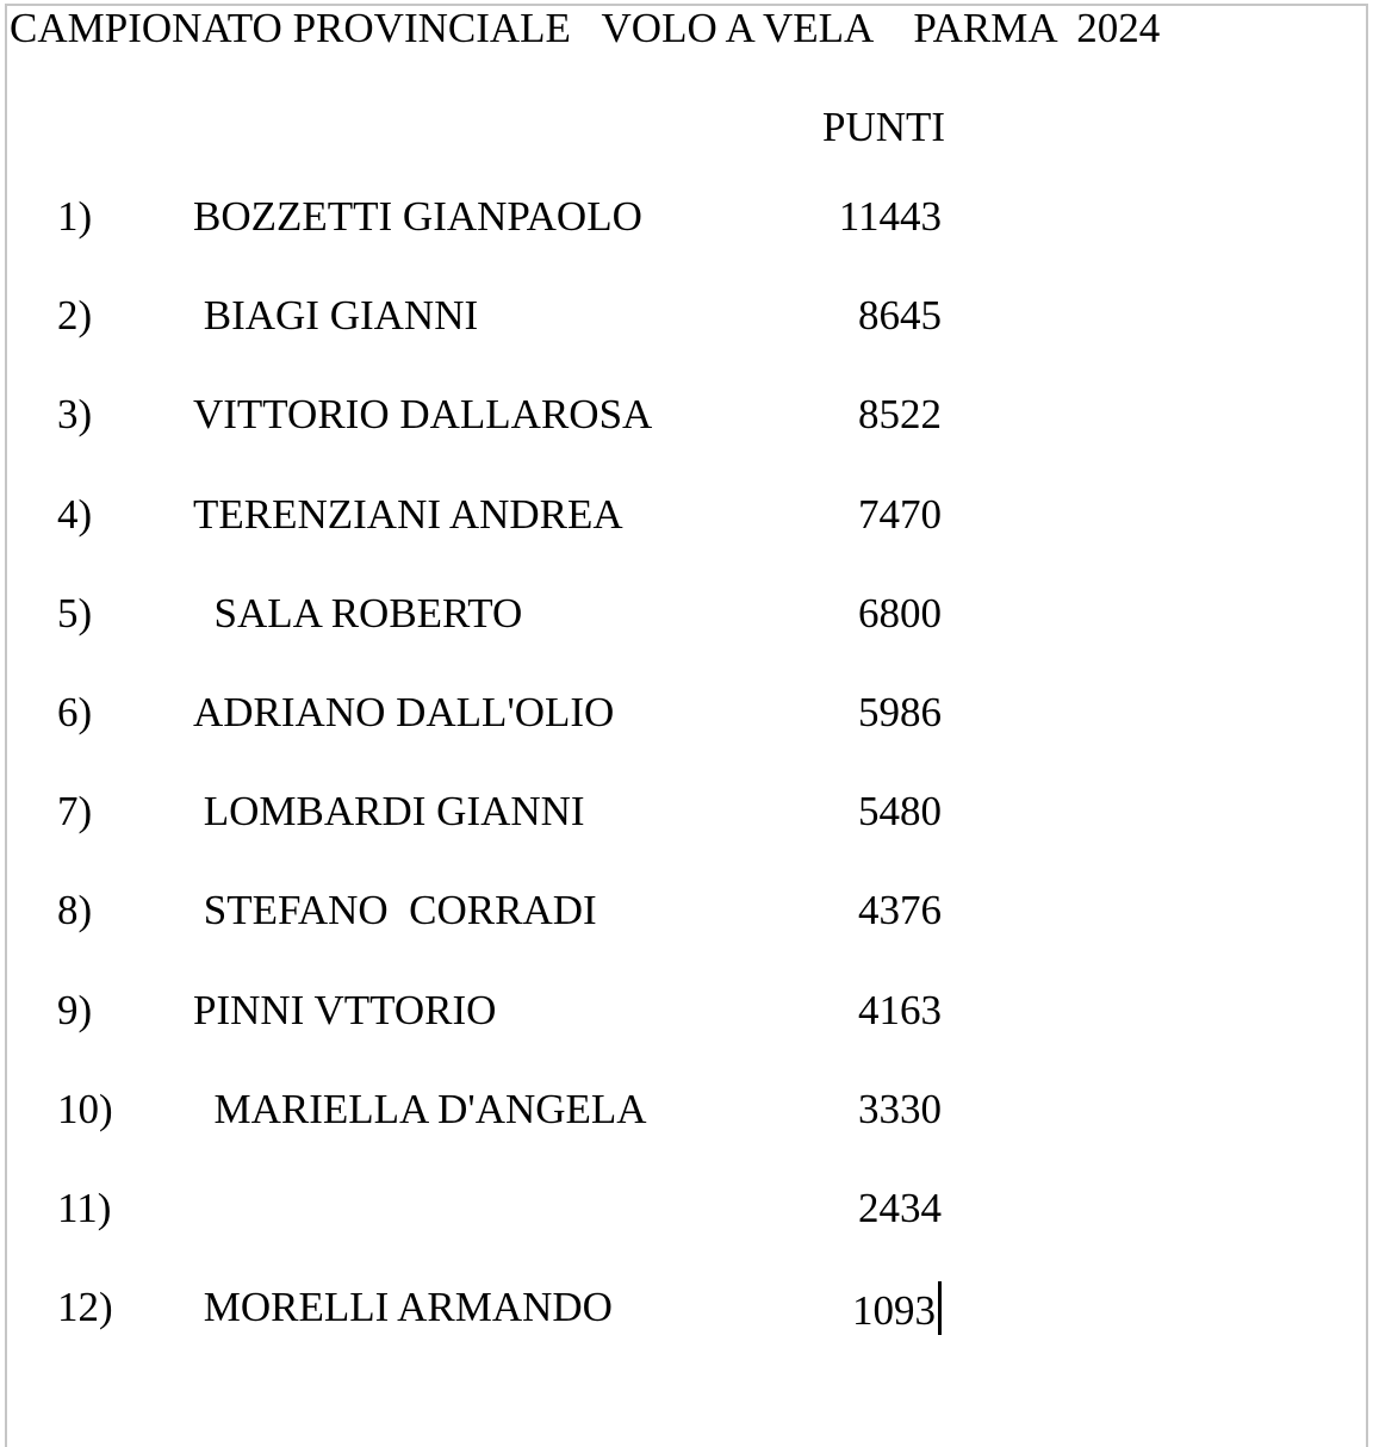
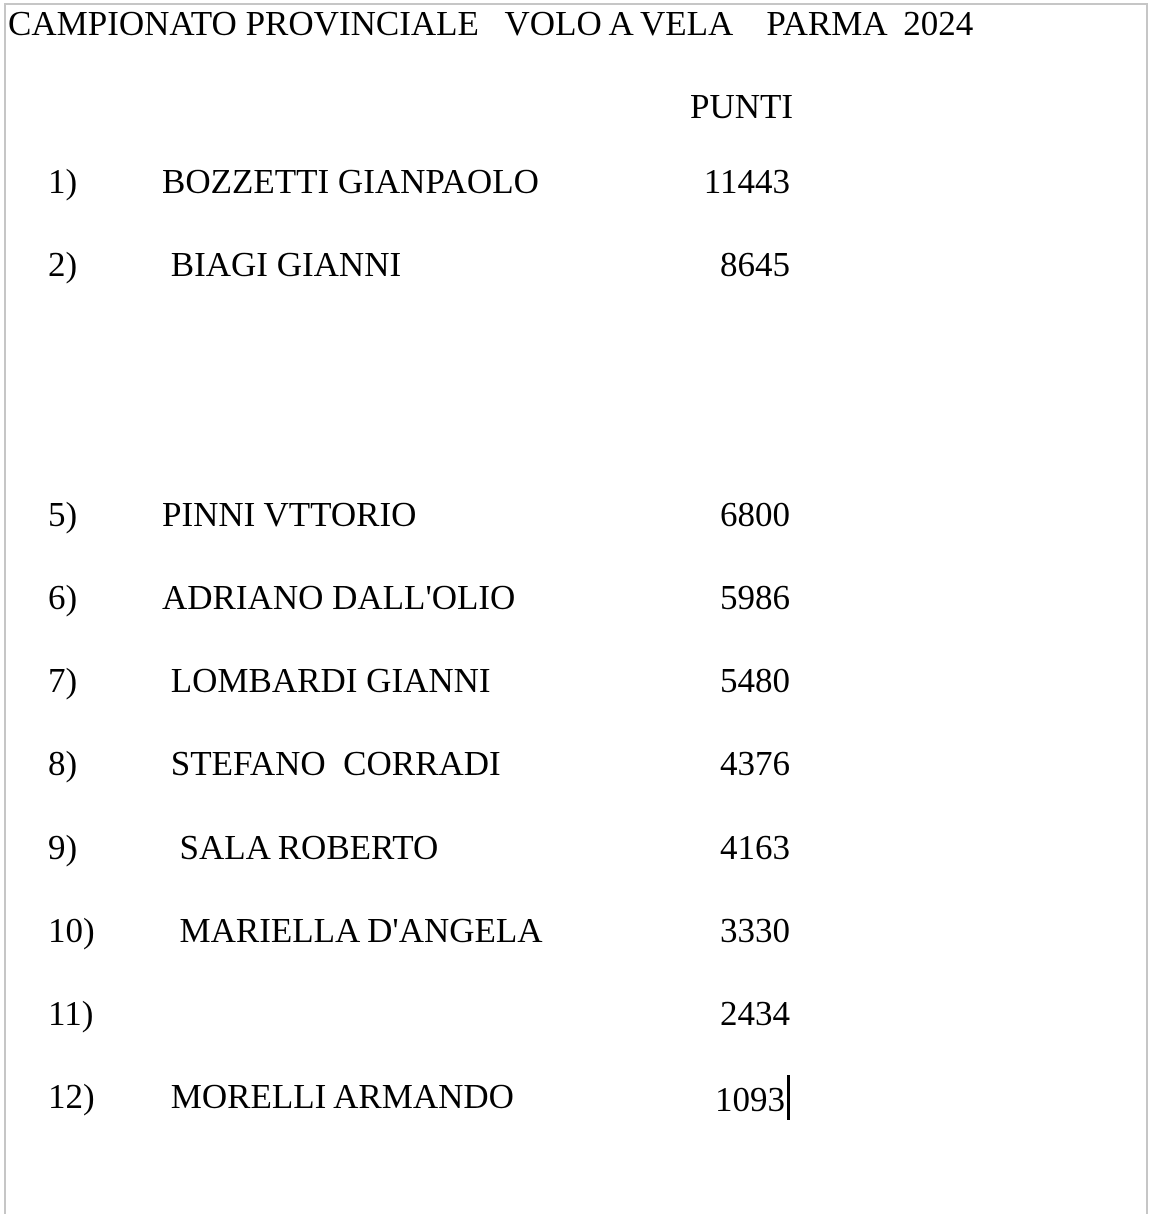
  CAMPIONATO PROVINCIALE VOLO A VELA PARMA 2024
  PUNTI
  1)
  BOZZETTI GIANPAOLO
  11443
  2)
  BIAGI GIANNI
  8645
- 3)
- VITTORIO DALLAROSA
- 8522
- 4)
- TERENZIANI ANDREA
- 7470
  5)
- SALA ROBERTO
+ PINNI VTTORIO
  6800
  6)
  ADRIANO DALL'OLIO
  5986
  7)
  LOMBARDI GIANNI
  5480
  8)
  STEFANO CORRADI
  4376
  9)
- PINNI VTTORIO
+ SALA ROBERTO
  4163
  10)
  MARIELLA D'ANGELA
  3330
  11)
  2434
  12)
  MORELLI ARMANDO
  1093
